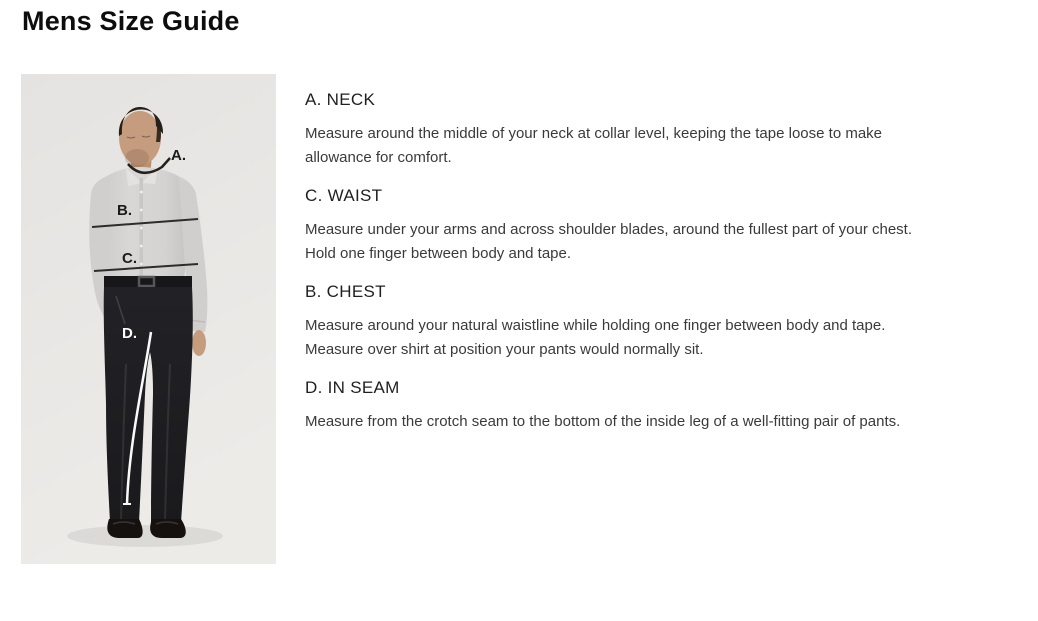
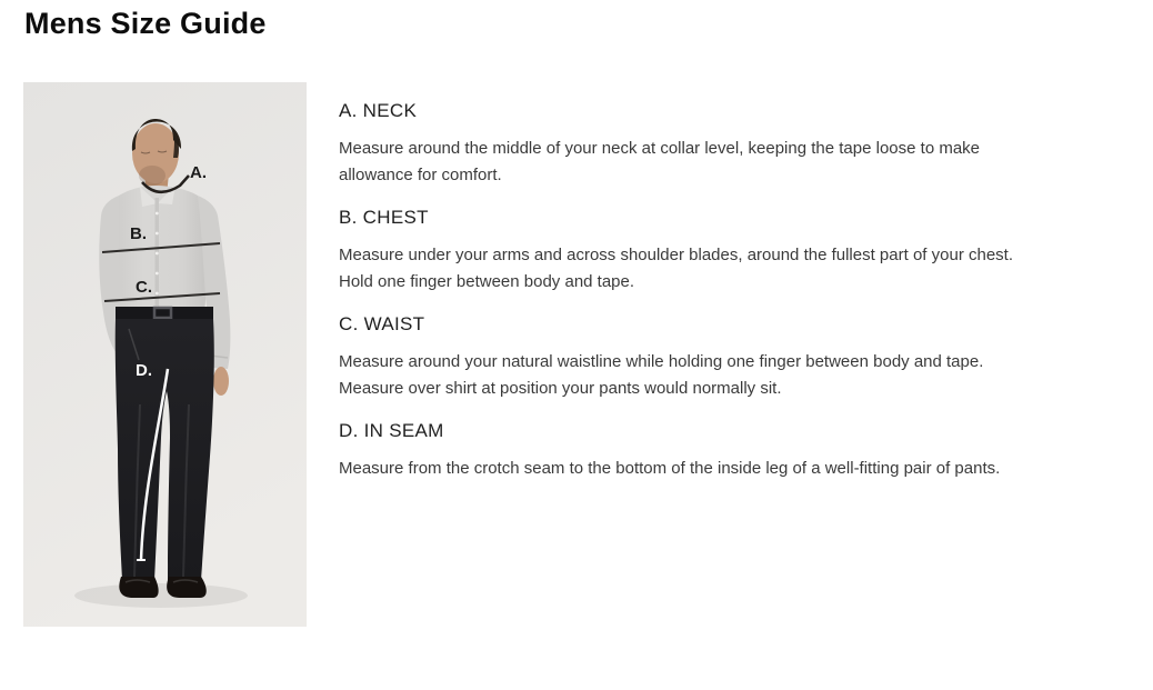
  Mens Size Guide
  A.
  B.
  C.
  D.
  A. NECK
  Measure around the middle of your neck at collar level, keeping the tape loose to make allowance for comfort.
- C. WAIST
+ B. CHEST
  Measure under your arms and across shoulder blades, around the fullest part of your chest. Hold one finger between body and tape.
- B. CHEST
+ C. WAIST
  Measure around your natural waistline while holding one finger between body and tape. Measure over shirt at position your pants would normally sit.
  D. IN SEAM
  Measure from the crotch seam to the bottom of the inside leg of a well-fitting pair of pants.
